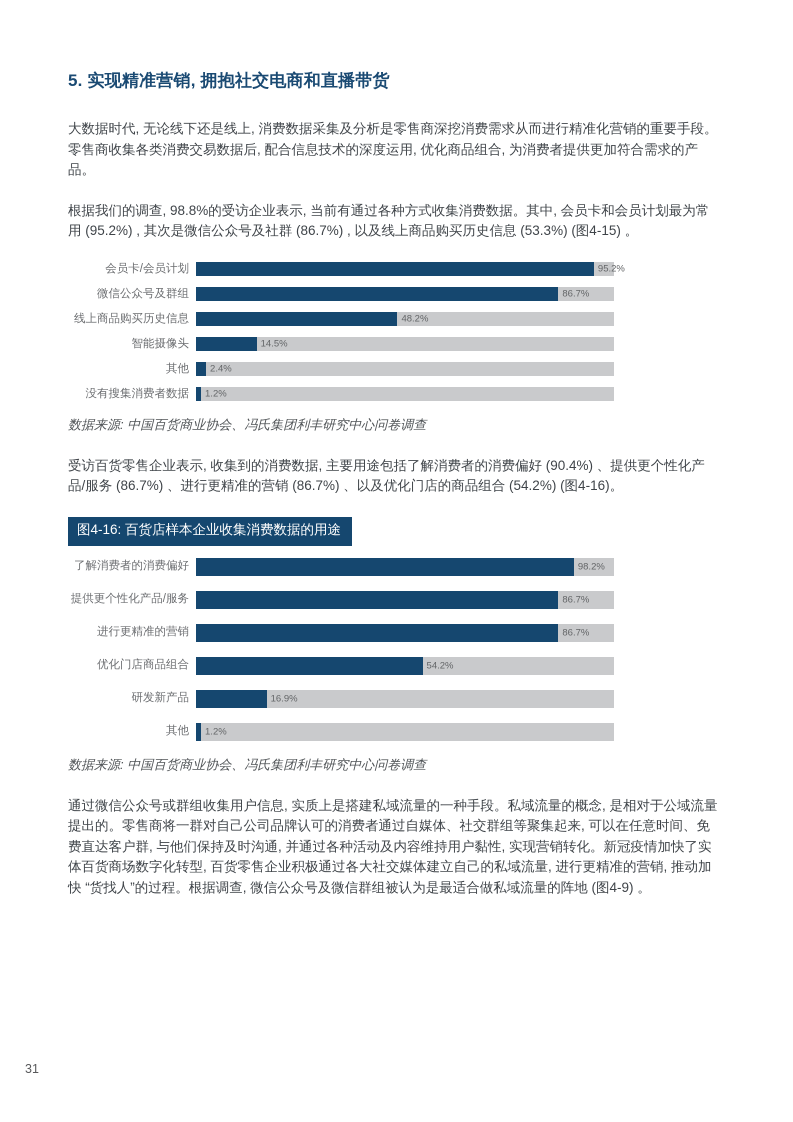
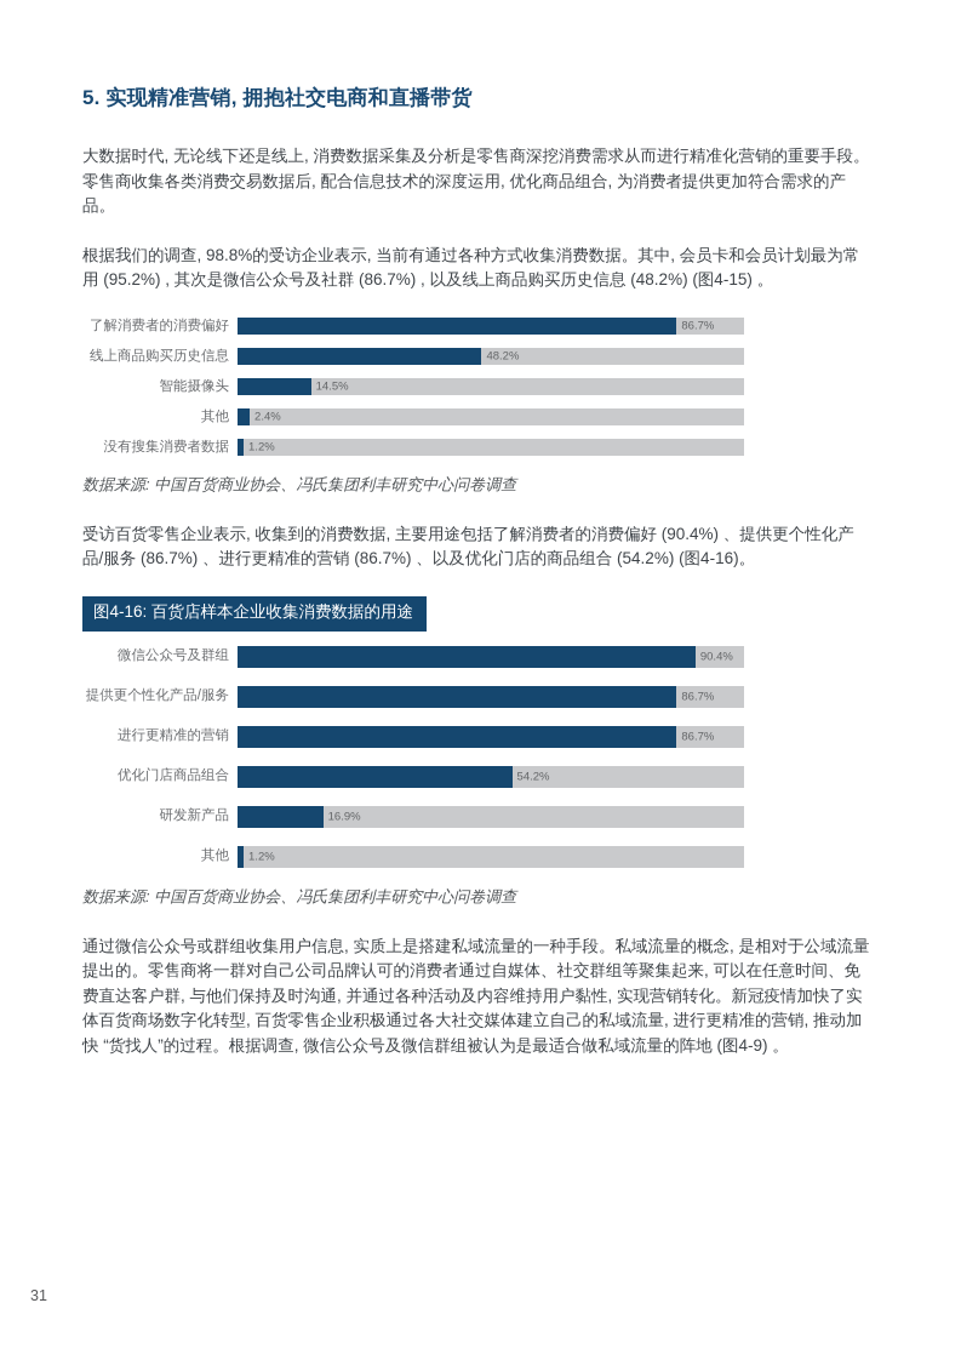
  5. 实现精准营销, 拥抱社交电商和直播带货
  大数据时代, 无论线下还是线上, 消费数据采集及分析是零售商深挖消费需求从而进行精准化营销的重要手段。零售商收集各类消费交易数据后, 配合信息技术的深度运用, 优化商品组合, 为消费者提供更加符合需求的产品。
- 根据我们的调查, 98.8%的受访企业表示, 当前有通过各种方式收集消费数据。其中, 会员卡和会员计划最为常用 (95.2%) , 其次是微信公众号及社群 (86.7%) , 以及线上商品购买历史信息 (53.3%) (图4-15) 。
+ 根据我们的调查, 98.8%的受访企业表示, 当前有通过各种方式收集消费数据。其中, 会员卡和会员计划最为常用 (95.2%) , 其次是微信公众号及社群 (86.7%) , 以及线上商品购买历史信息 (48.2%) (图4-15) 。
- 会员卡/会员计划
- 95.2%
- 微信公众号及群组
+ 了解消费者的消费偏好
  86.7%
  线上商品购买历史信息
  48.2%
  智能摄像头
  14.5%
  其他
  2.4%
  没有搜集消费者数据
  1.2%
  数据来源: 中国百货商业协会、冯氏集团利丰研究中心问卷调查
  受访百货零售企业表示, 收集到的消费数据, 主要用途包括了解消费者的消费偏好 (90.4%) 、提供更个性化产品/服务 (86.7%) 、进行更精准的营销 (86.7%) 、以及优化门店的商品组合 (54.2%) (图4-16)。
  图4-16: 百货店样本企业收集消费数据的用途
- 了解消费者的消费偏好
+ 微信公众号及群组
- 98.2%
+ 90.4%
  提供更个性化产品/服务
  86.7%
  进行更精准的营销
  86.7%
  优化门店商品组合
  54.2%
  研发新产品
  16.9%
  其他
  1.2%
  数据来源: 中国百货商业协会、冯氏集团利丰研究中心问卷调查
  通过微信公众号或群组收集用户信息, 实质上是搭建私域流量的一种手段。私域流量的概念, 是相对于公域流量提出的。零售商将一群对自己公司品牌认可的消费者通过自媒体、社交群组等聚集起来, 可以在任意时间、免费直达客户群, 与他们保持及时沟通, 并通过各种活动及内容维持用户黏性, 实现营销转化。新冠疫情加快了实体百货商场数字化转型, 百货零售企业积极通过各大社交媒体建立自己的私域流量, 进行更精准的营销, 推动加快 “货找人”的过程。根据调查, 微信公众号及微信群组被认为是最适合做私域流量的阵地 (图4-9) 。
  31
